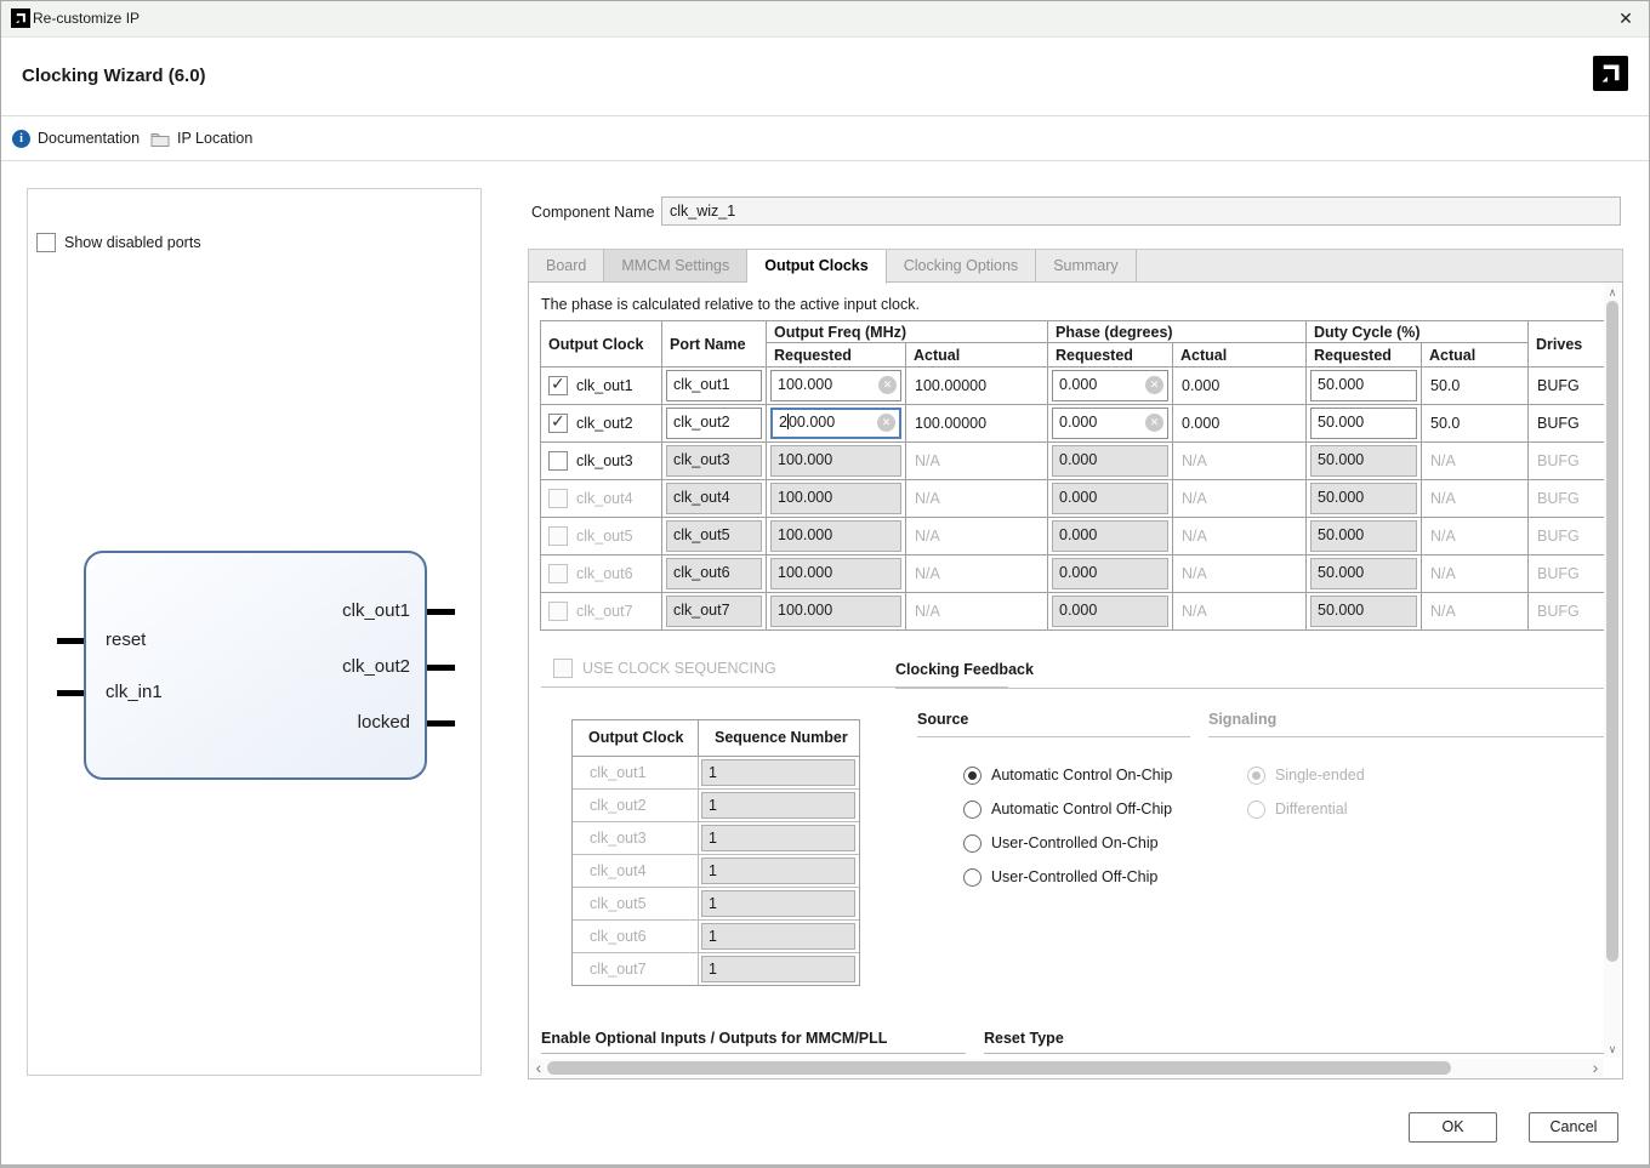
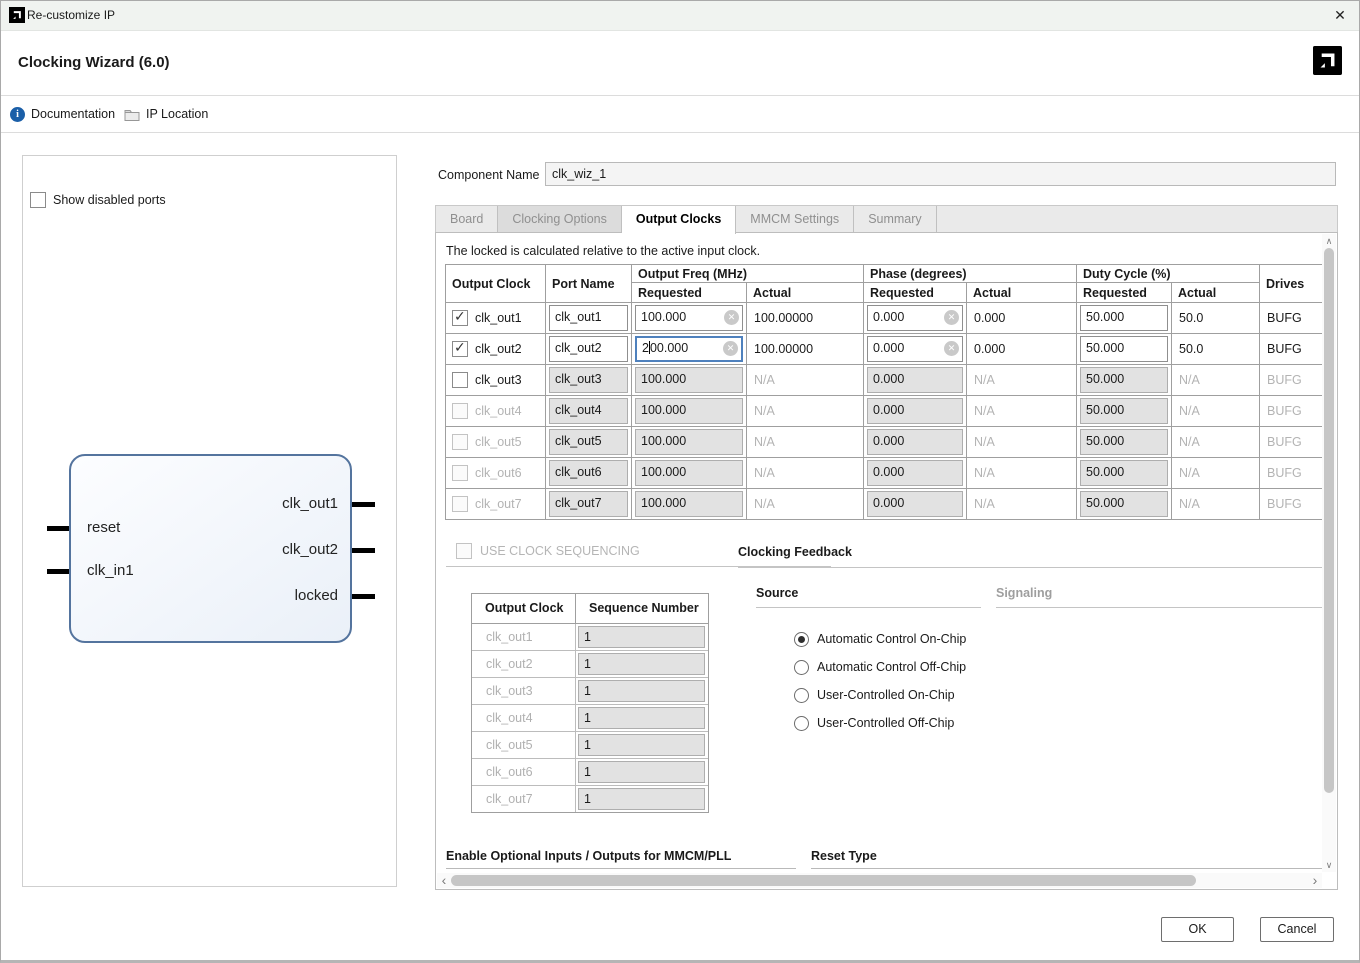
  Re-customize IP
  Clocking Wizard (6.0)
  Documentation
  IP Location
  Show disabled ports
  reset
  clk_in1
  clk_out1
  clk_out2
  locked
  Component Name
  clk_wiz_1
  Board
- MMCM Settings
+ Clocking Options
  Output Clocks
- Clocking Options
+ MMCM Settings
  Summary
- The phase is calculated relative to the active input clock.
+ The locked is calculated relative to the active input clock.
  Output Clock
  Port Name
  Output Freq (MHz)
  Phase (degrees)
  Duty Cycle (%)
  Drives
  Requested
  Actual
  Requested
  Actual
  Requested
  Actual
  clk_out1
  clk_out1
  100.000
  100.00000
  0.000
  0.000
  50.000
  50.0
  BUFG
  clk_out2
  clk_out2
  200.000
  100.00000
  0.000
  0.000
  50.000
  50.0
  BUFG
  clk_out3
  clk_out3
  100.000
  N/A
  0.000
  N/A
  50.000
  N/A
  BUFG
  clk_out4
  clk_out4
  100.000
  N/A
  0.000
  N/A
  50.000
  N/A
  BUFG
  clk_out5
  clk_out5
  100.000
  N/A
  0.000
  N/A
  50.000
  N/A
  BUFG
  clk_out6
  clk_out6
  100.000
  N/A
  0.000
  N/A
  50.000
  N/A
  BUFG
  clk_out7
  clk_out7
  100.000
  N/A
  0.000
  N/A
  50.000
  N/A
  BUFG
  USE CLOCK SEQUENCING
  Output Clock
  Sequence Number
  clk_out1
  1
  clk_out2
  1
  clk_out3
  1
  clk_out4
  1
  clk_out5
  1
  clk_out6
  1
  clk_out7
  1
  Clocking Feedback
  Source
  Automatic Control On-Chip
  Automatic Control Off-Chip
  User-Controlled On-Chip
  User-Controlled Off-Chip
  Signaling
- Single-ended
- Differential
  Enable Optional Inputs / Outputs for MMCM/PLL
  Reset Type
  OK
  Cancel
